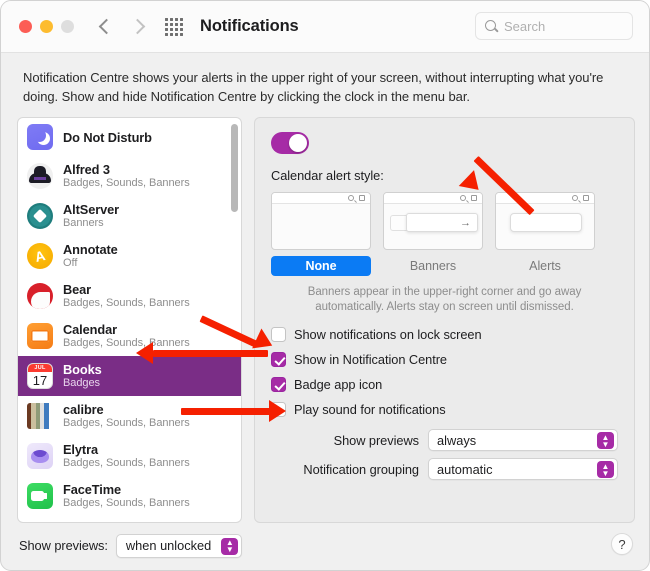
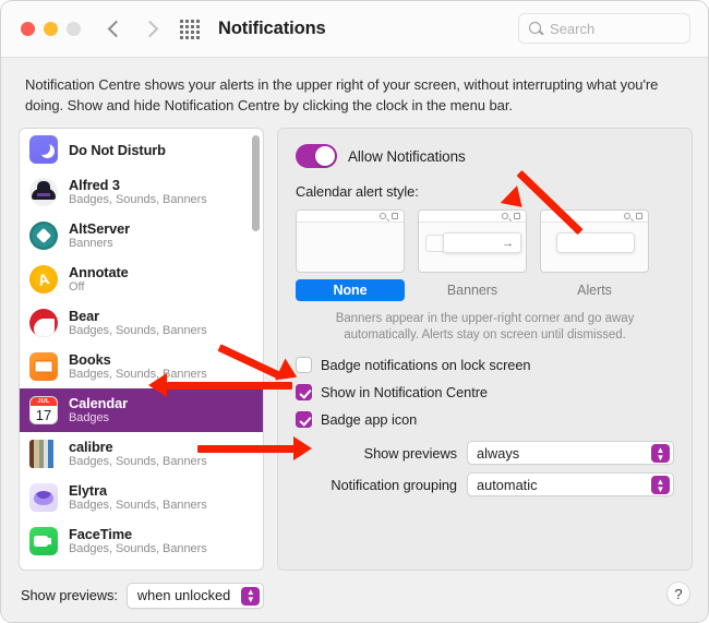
  Notifications
  Search
  Notification Centre shows your alerts in the upper right of your screen, without interrupting what you're doing. Show and hide Notification Centre by clicking the clock in the menu bar.
  Do Not Disturb
  Alfred 3
  Badges, Sounds, Banners
  AltServer
  Banners
  Annotate
  Off
  Bear
  Badges, Sounds, Banners
- Calendar
+ Books
  Badges, Sounds, Banners
  17
- Books
+ Calendar
  Badges
  calibre
  Badges, Sounds, Banners
  Elytra
  Badges, Sounds, Banners
  FaceTime
  Badges, Sounds, Banners
+ Allow Notifications
  Calendar alert style:
  None
  Banners
  Alerts
  Banners appear in the upper-right corner and go away automatically. Alerts stay on screen until dismissed.
- Show notifications on lock screen
+ Badge notifications on lock screen
  Show in Notification Centre
  Badge app icon
- Play sound for notifications
  Show previews
  always
  ▲
  ▼
  Notification grouping
  automatic
  ▲
  ▼
  Show previews:
  when unlocked
  ▲
  ▼
  ?
